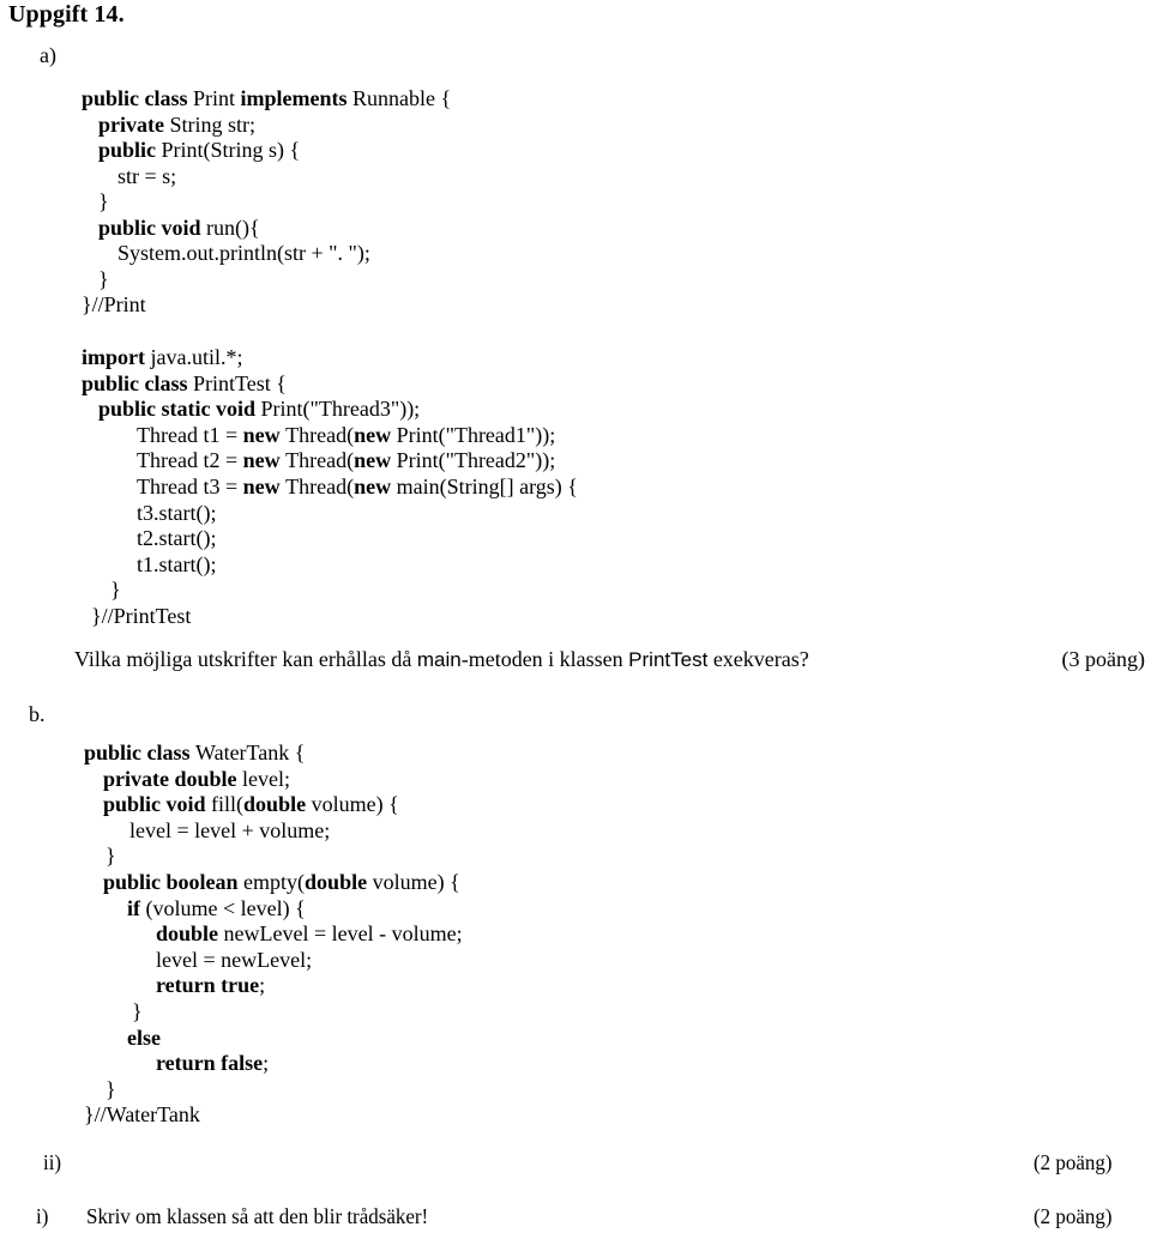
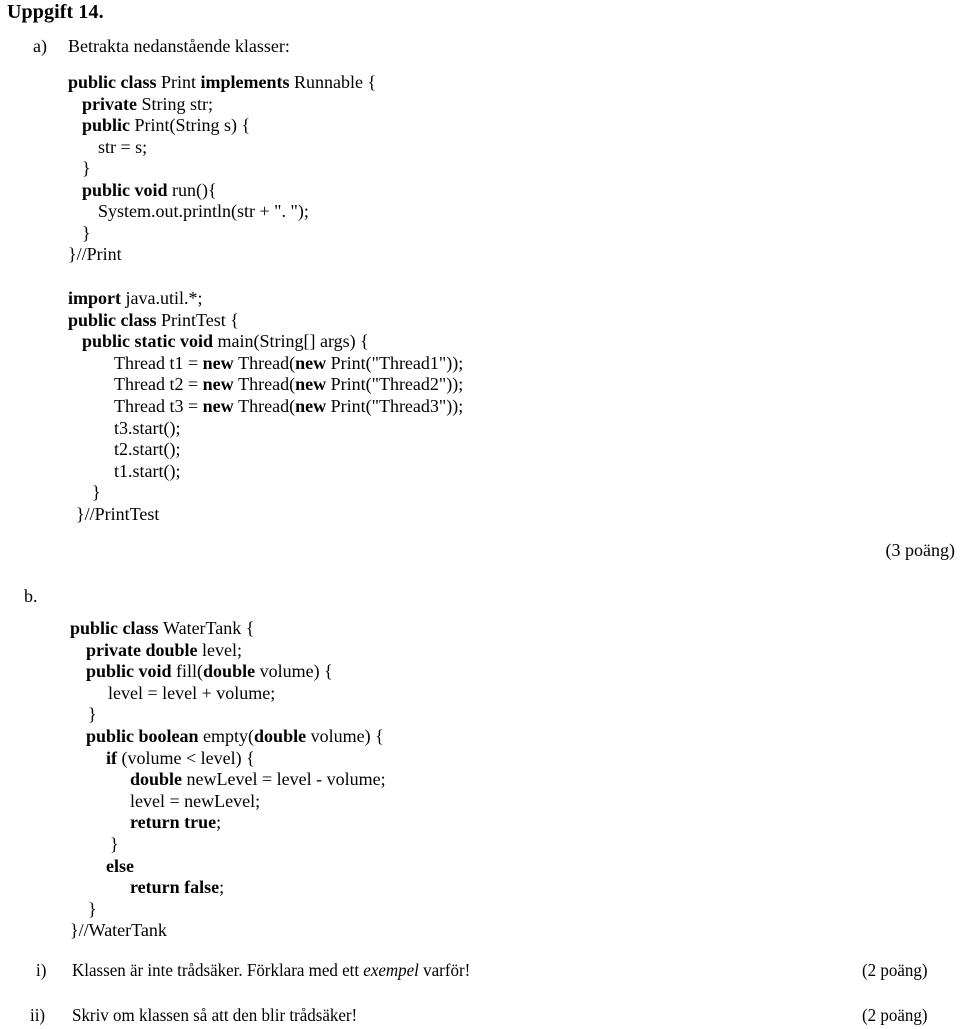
  Uppgift 14.
  a)
+ Betrakta nedanstående klasser:
  public class Print implements Runnable {
  private String str;
  public Print(String s) {
  str = s;
  }
  public void run(){
  System.out.println(str + ". ");
  }
  }//Print
  import java.util.*;
  public class PrintTest {
- public static void Print("Thread3"));
+ public static void main(String[] args) {
  Thread t1 = new Thread(new Print("Thread1"));
  Thread t2 = new Thread(new Print("Thread2"));
- Thread t3 = new Thread(new main(String[] args) {
+ Thread t3 = new Thread(new Print("Thread3"));
  t3.start();
  t2.start();
  t1.start();
  }
  }//PrintTest
- Vilka möjliga utskrifter kan erhållas då main-metoden i klassen PrintTest exekveras?
  (3 poäng)
  b.
  public class WaterTank {
  private double level;
  public void fill(double volume) {
  level = level + volume;
  }
  public boolean empty(double volume) {
  if (volume < level) {
  double newLevel = level - volume;
  level = newLevel;
  return true;
  }
  else
  return false;
  }
  }//WaterTank
- ii)
+ i)
+ Klassen är inte trådsäker. Förklara med ett exempel varför!
  (2 poäng)
- i)
+ ii)
  Skriv om klassen så att den blir trådsäker!
  (2 poäng)
